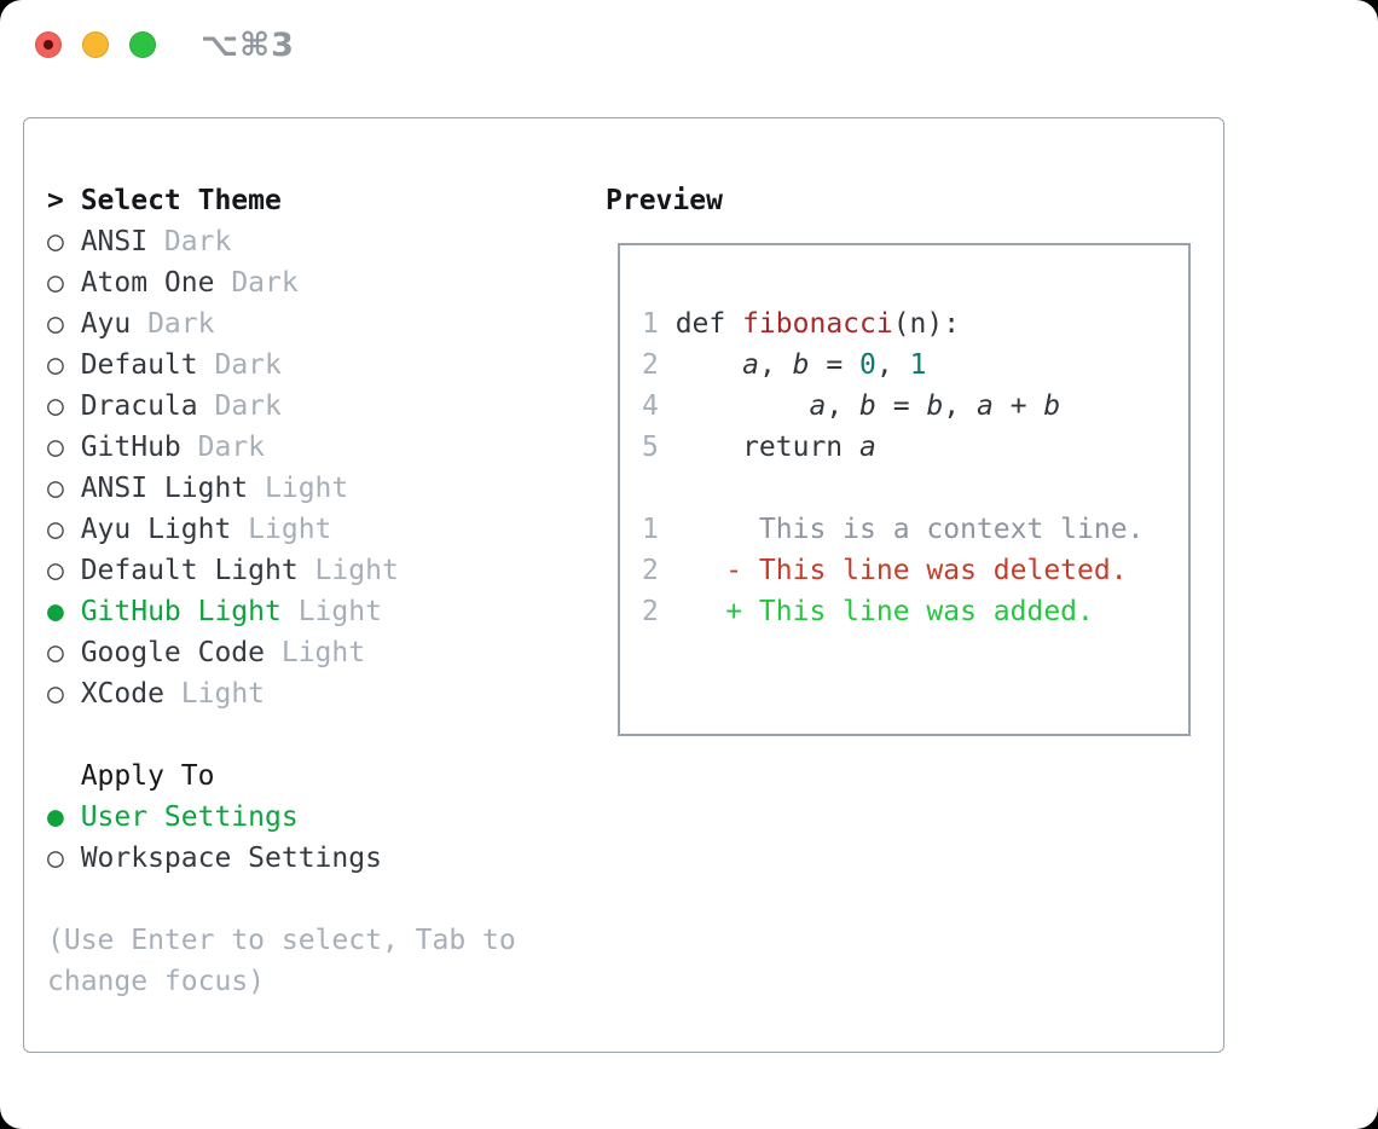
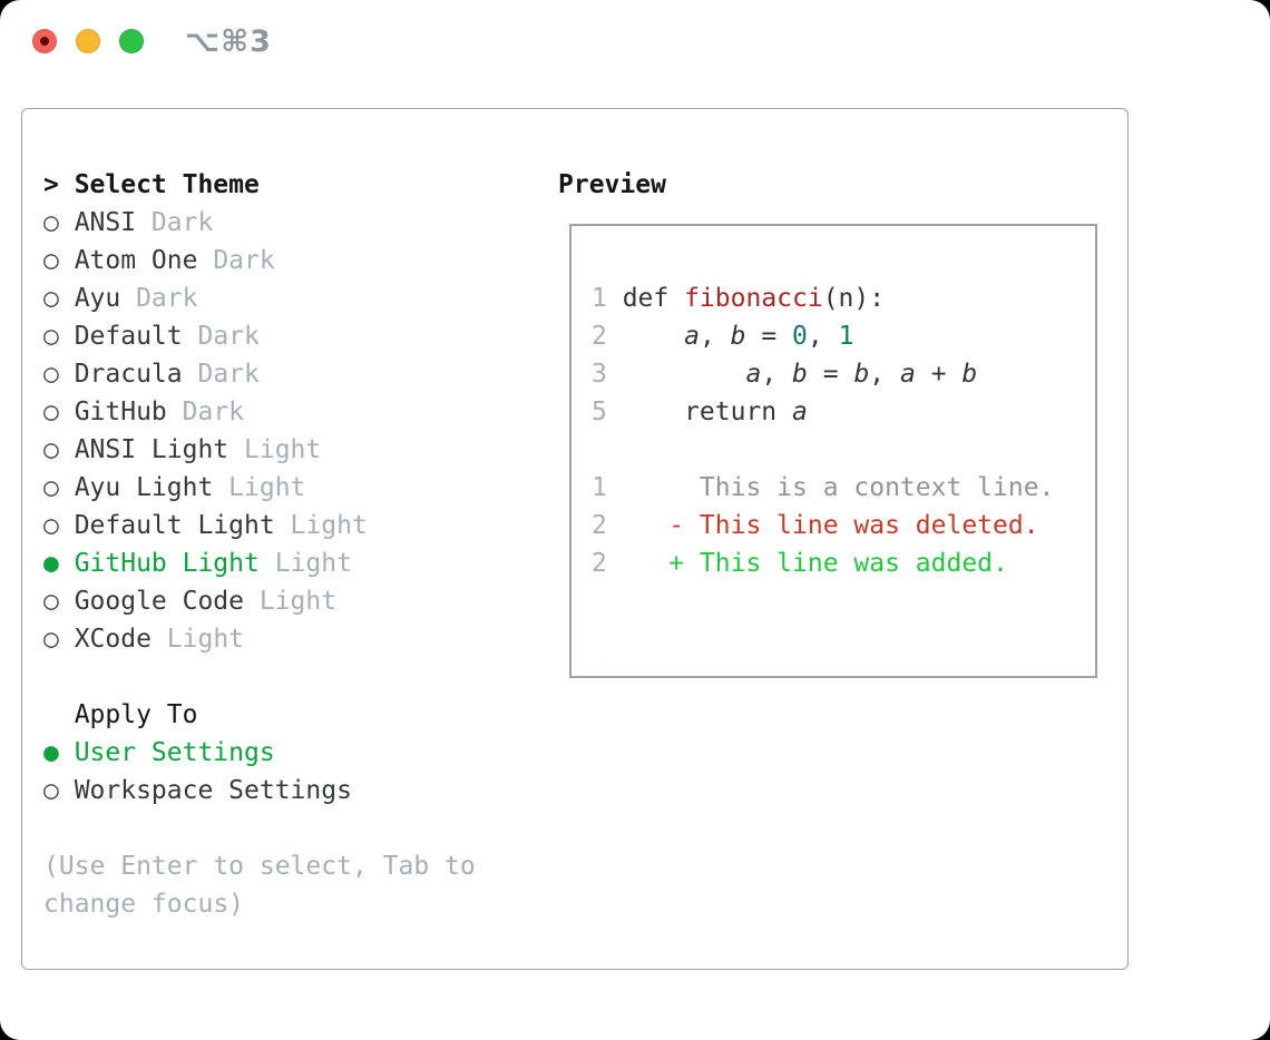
  ⌥⌘3
  > Select Theme
  ○ ANSI Dark
  ○ Atom One Dark
  ○ Ayu Dark
  ○ Default Dark
  ○ Dracula Dark
  ○ GitHub Dark
  ○ ANSI Light Light
  ○ Ayu Light Light
  ○ Default Light Light
  ● GitHub Light Light
  ○ Google Code Light
  ○ XCode Light
  Apply To
  ● User Settings
  ○ Workspace Settings
  (Use Enter to select, Tab to
  change focus)
  Preview
  1 def fibonacci(n):
  2 a, b = 0, 1
- 4 a, b = b, a + b
+ 3 a, b = b, a + b
  5 return a
  1 This is a context line.
  2 - This line was deleted.
  2 + This line was added.
